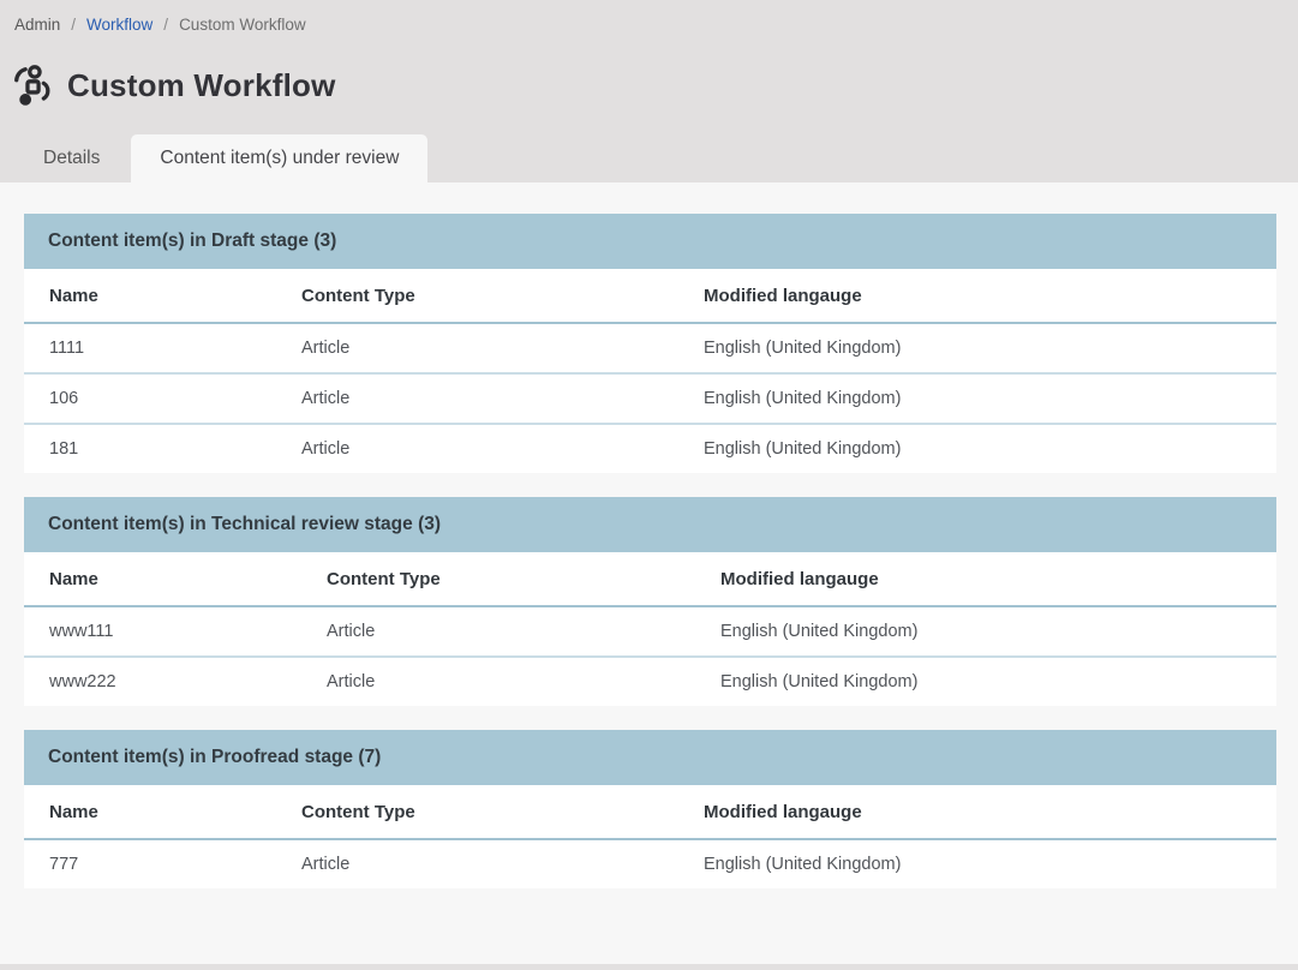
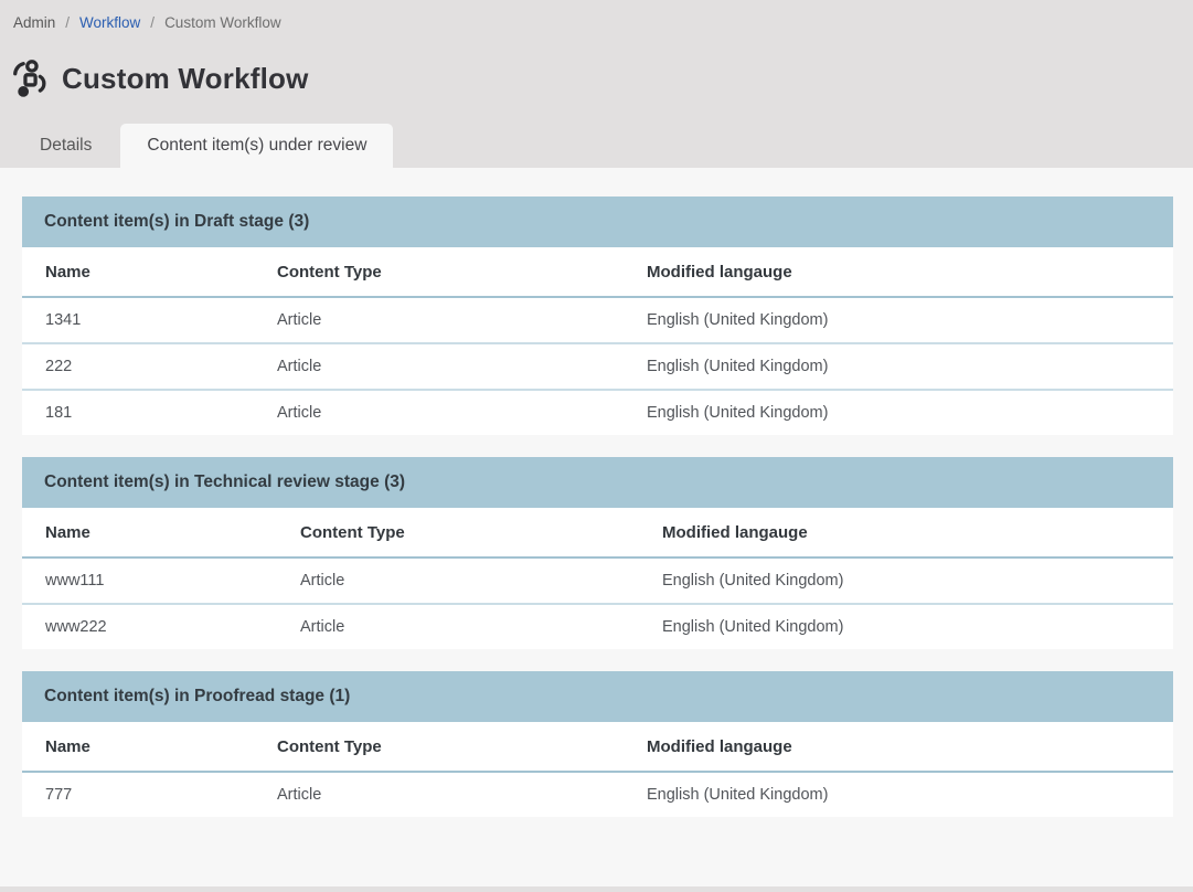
  Admin
  /
  Workflow
  /
  Custom Workflow
  Custom Workflow
  Details
  Content item(s) under review
  Content item(s) in Draft stage (3)
  Name	Content Type	Modified langauge
- 1111	Article	English (United Kingdom)
+ 1341	Article	English (United Kingdom)
- 106	Article	English (United Kingdom)
+ 222	Article	English (United Kingdom)
  181	Article	English (United Kingdom)
  Content item(s) in Technical review stage (3)
  Name	Content Type	Modified langauge
  www111	Article	English (United Kingdom)
  www222	Article	English (United Kingdom)
- Content item(s) in Proofread stage (7)
+ Content item(s) in Proofread stage (1)
  Name	Content Type	Modified langauge
  777	Article	English (United Kingdom)
